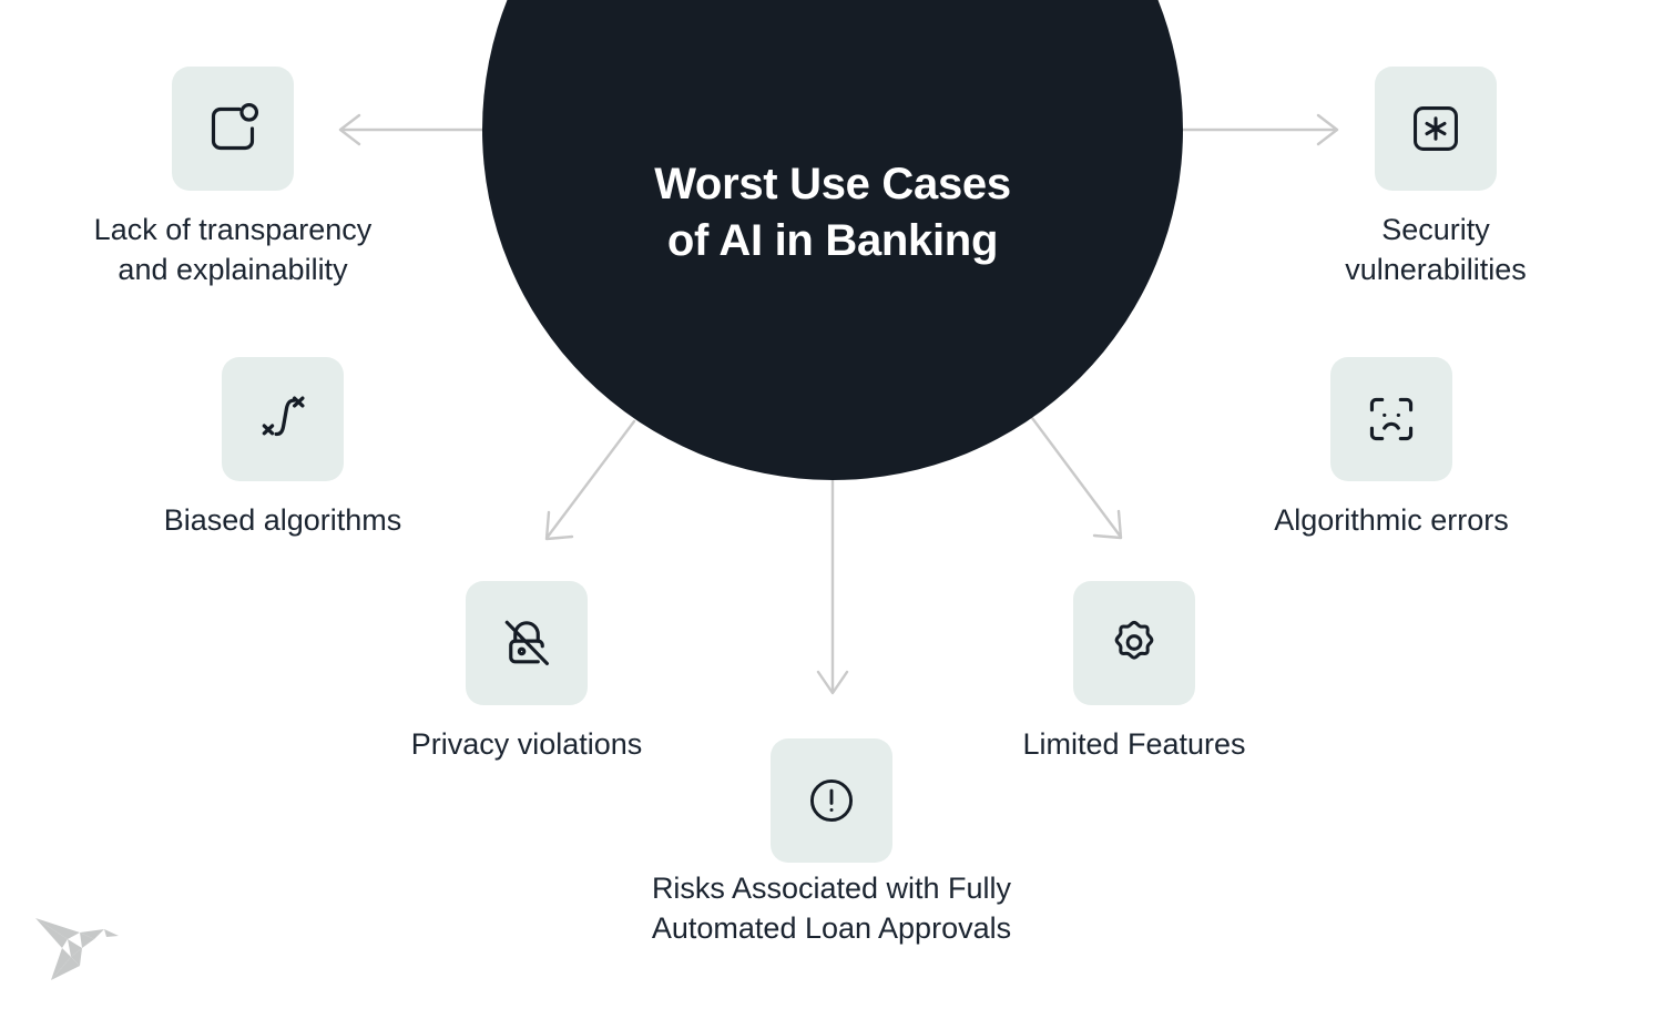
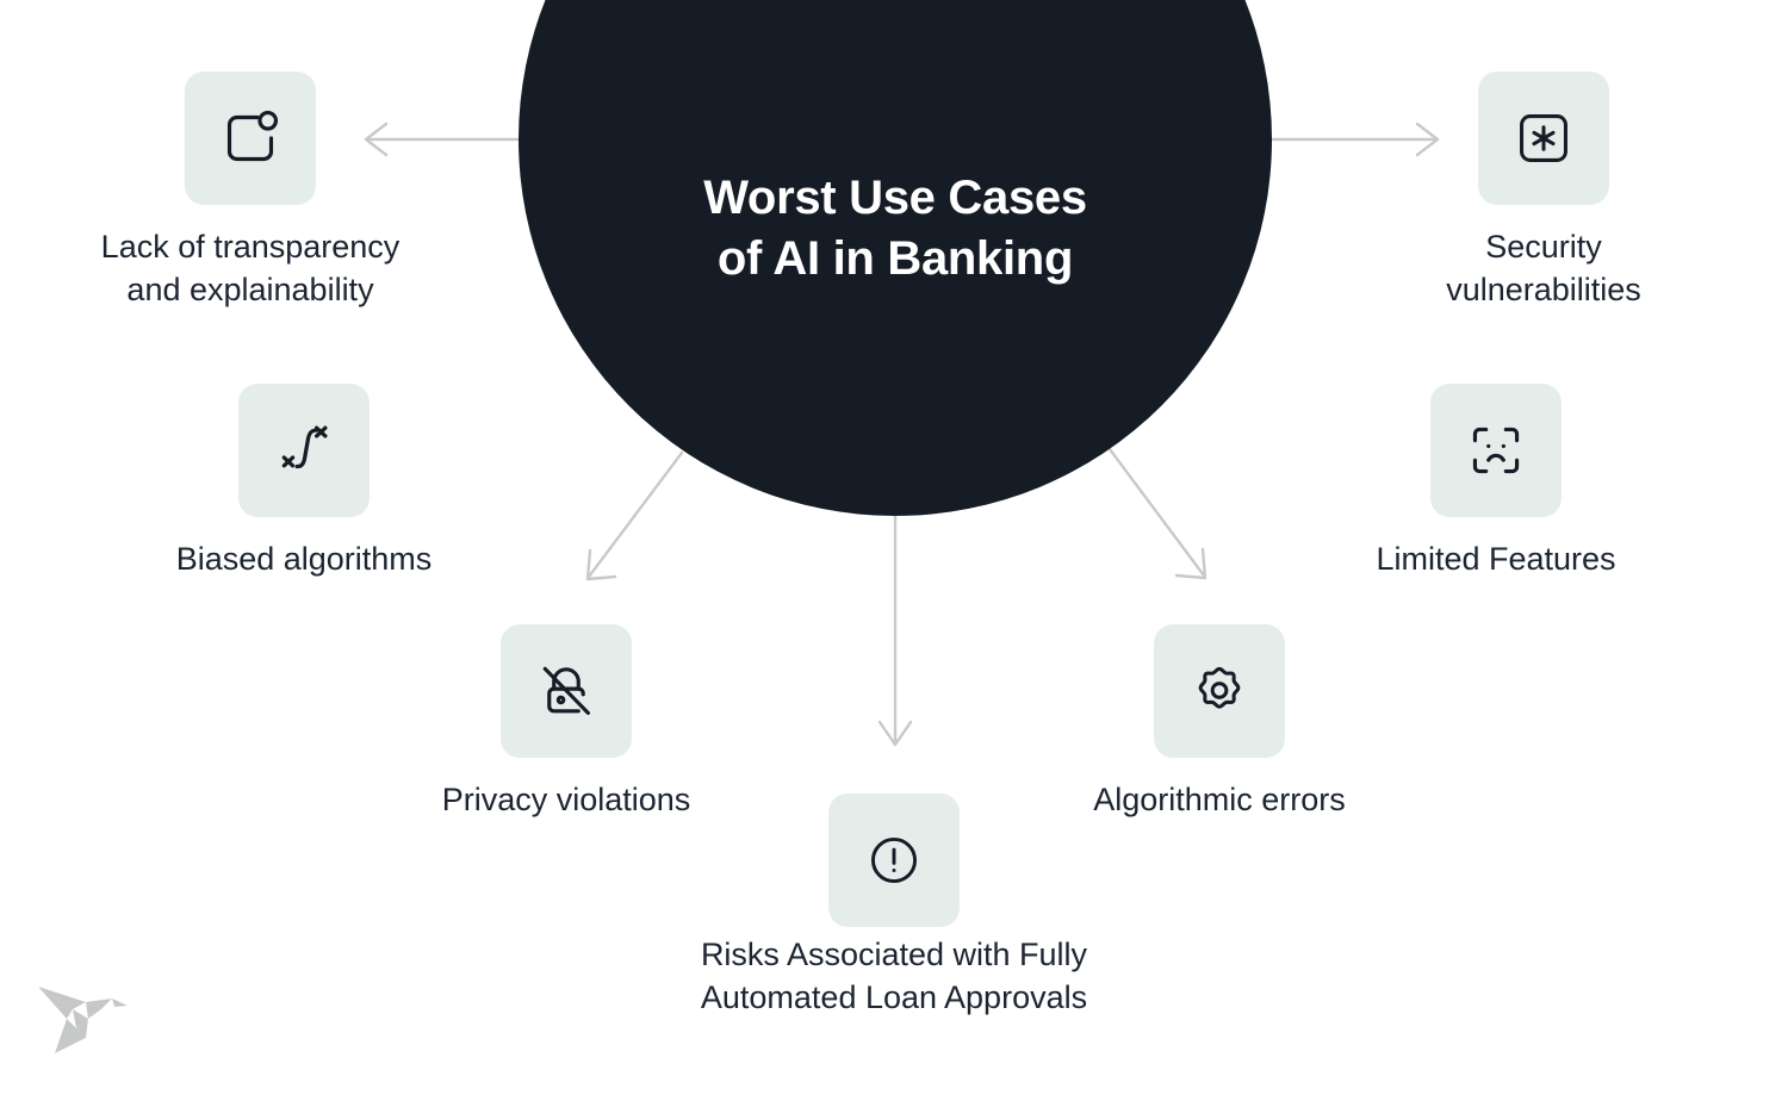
  Worst Use Cases
  of AI in Banking
  Lack of transparency
  and explainability
  Security
  vulnerabilities
  Biased algorithms
- Algorithmic errors
+ Limited Features
  Privacy violations
- Limited Features
+ Algorithmic errors
  Risks Associated with Fully
  Automated Loan Approvals
